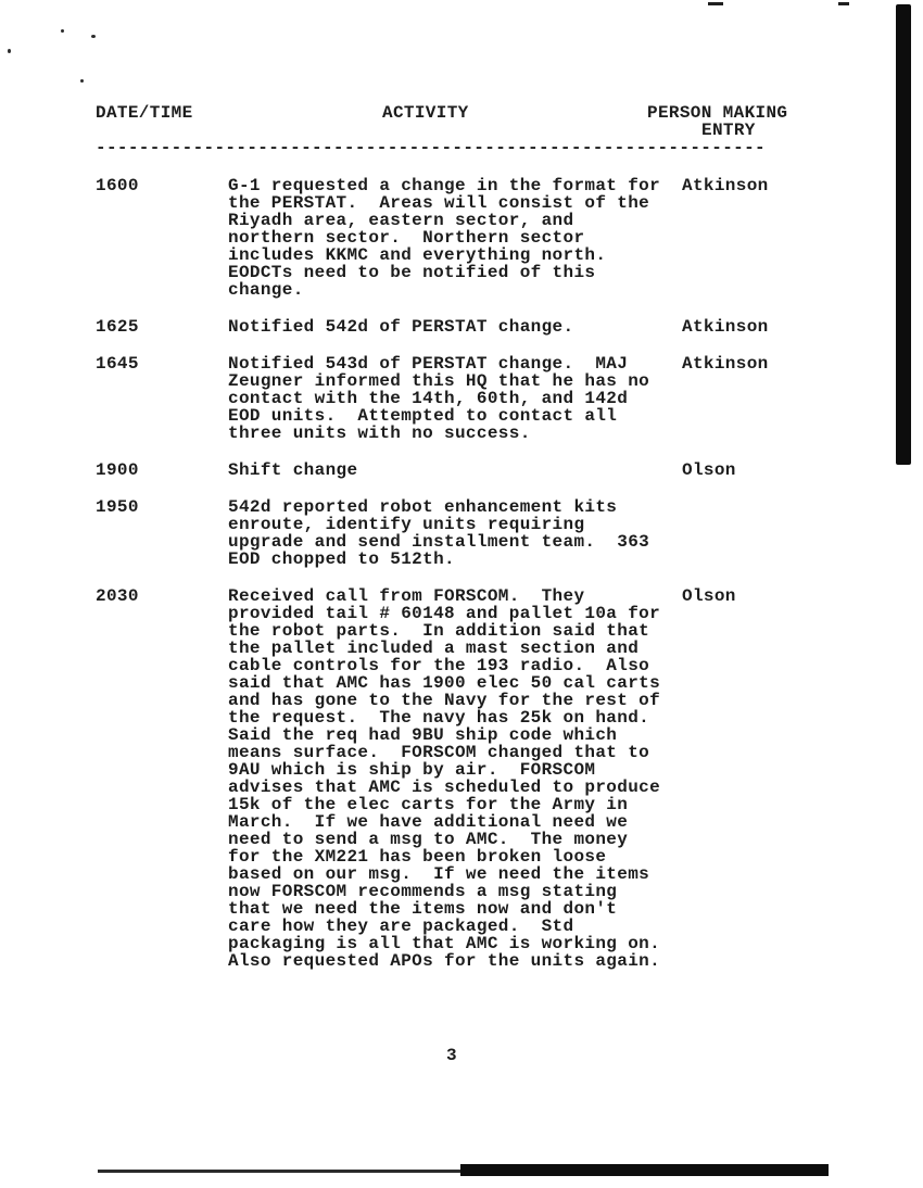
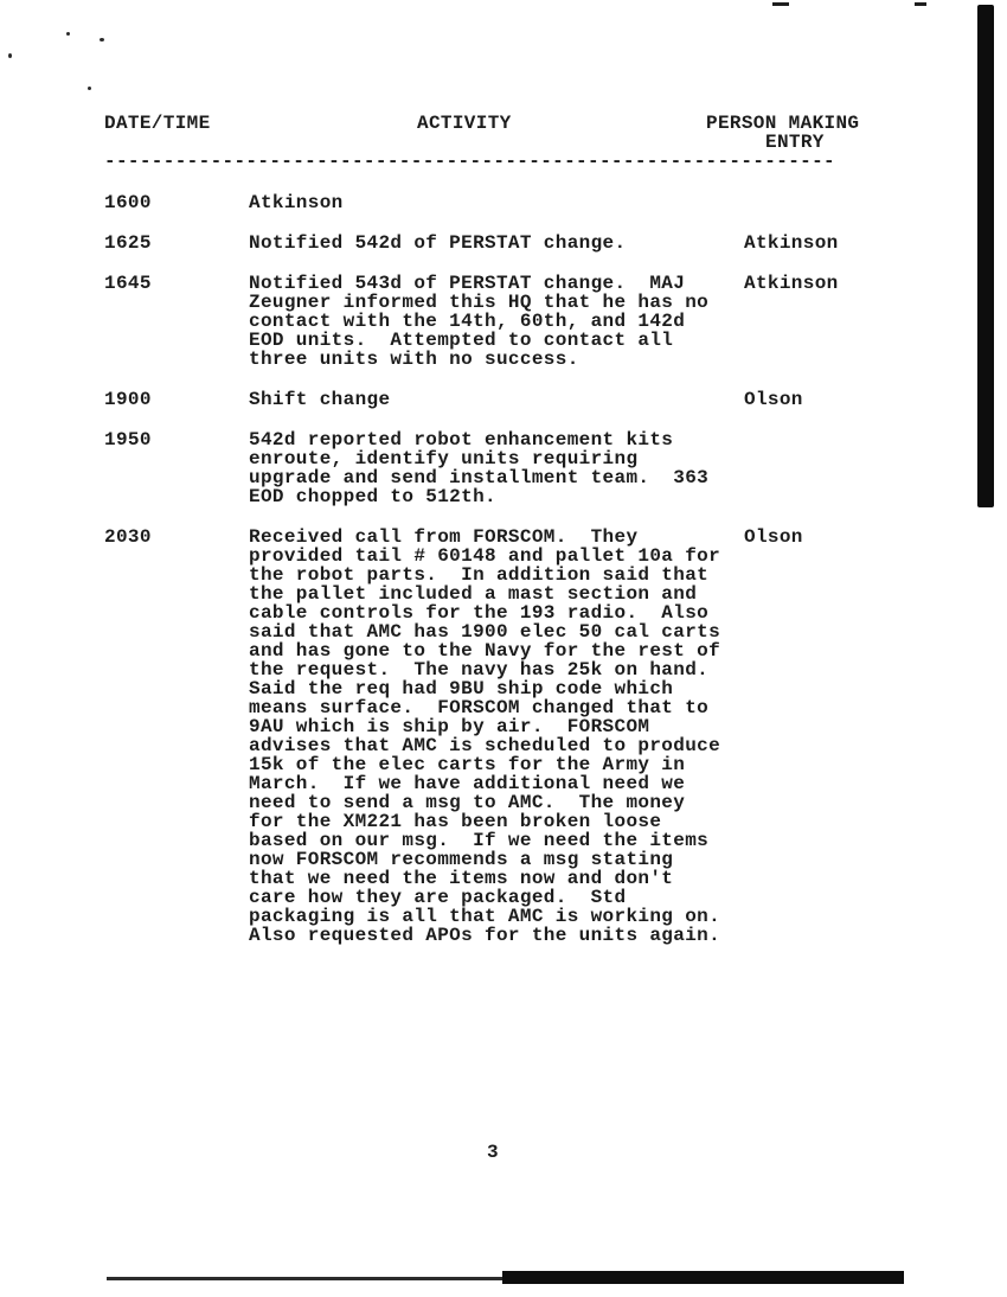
  DATE/TIME
  ACTIVITY
  PERSON MAKING
  ENTRY
  --------------------------------------------------------------
  1600
- G-1 requested a change in the format for
- the PERSTAT. Areas will consist of the
- Riyadh area, eastern sector, and
- northern sector. Northern sector
- includes KKMC and everything north.
- EODCTs need to be notified of this
- change.
  Atkinson
  1625
  Notified 542d of PERSTAT change.
  Atkinson
  1645
  Notified 543d of PERSTAT change. MAJ
  Zeugner informed this HQ that he has no
  contact with the 14th, 60th, and 142d
  EOD units. Attempted to contact all
  three units with no success.
  Atkinson
  1900
  Shift change
  Olson
  1950
  542d reported robot enhancement kits
  enroute, identify units requiring
  upgrade and send installment team. 363
  EOD chopped to 512th.
  2030
  Received call from FORSCOM. They
  provided tail # 60148 and pallet 10a for
  the robot parts. In addition said that
  the pallet included a mast section and
  cable controls for the 193 radio. Also
  said that AMC has 1900 elec 50 cal carts
  and has gone to the Navy for the rest of
  the request. The navy has 25k on hand.
  Said the req had 9BU ship code which
  means surface. FORSCOM changed that to
  9AU which is ship by air. FORSCOM
  advises that AMC is scheduled to produce
  15k of the elec carts for the Army in
  March. If we have additional need we
  need to send a msg to AMC. The money
  for the XM221 has been broken loose
  based on our msg. If we need the items
  now FORSCOM recommends a msg stating
  that we need the items now and don't
  care how they are packaged. Std
  packaging is all that AMC is working on.
  Also requested APOs for the units again.
  Olson
  3
